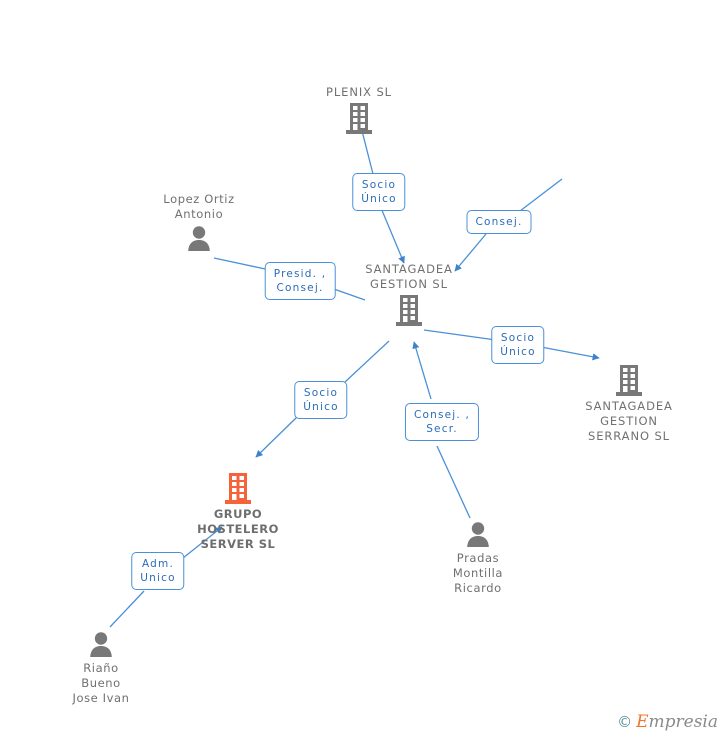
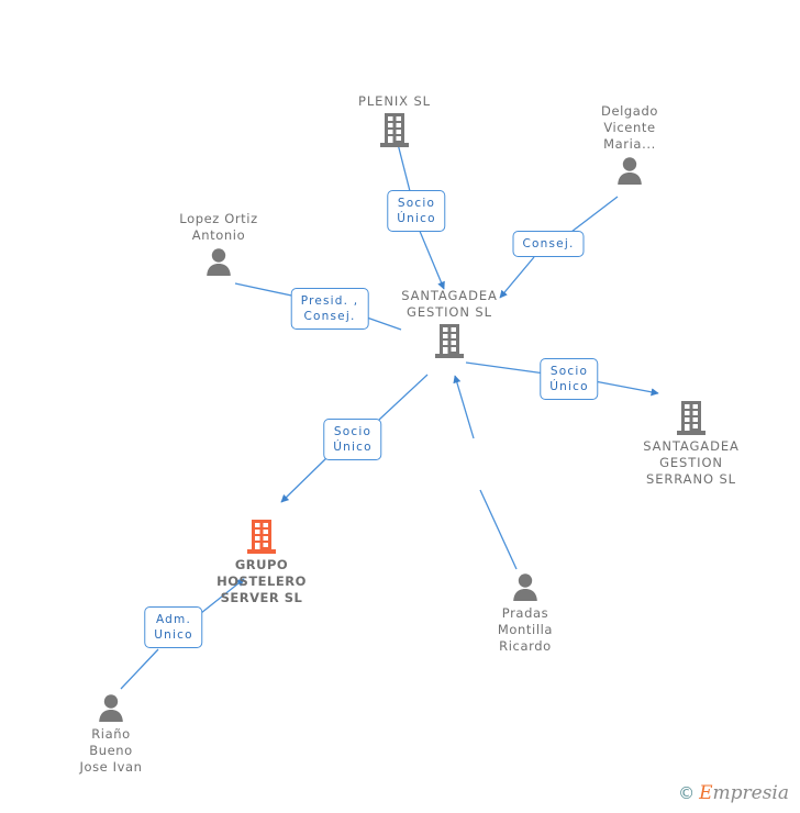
  PLENIX SL
+ Delgado
+ Vicente
+ Maria...
  Lopez Ortiz
  Antonio
  SANTAGADEA
  GESTION SL
  SANTAGADEA
  GESTION
  SERRANO SL
  GRUPO
  HOSTELERO
  SERVER SL
  Pradas
  Montilla
  Ricardo
  Riaño
  Bueno
  Jose Ivan
  Socio
  Único
  Consej.
  Presid. ,
  Consej.
  Socio
  Único
  Socio
  Único
- Consej. ,
- Secr.
  Adm.
  Unico
  ©
  Empresia
